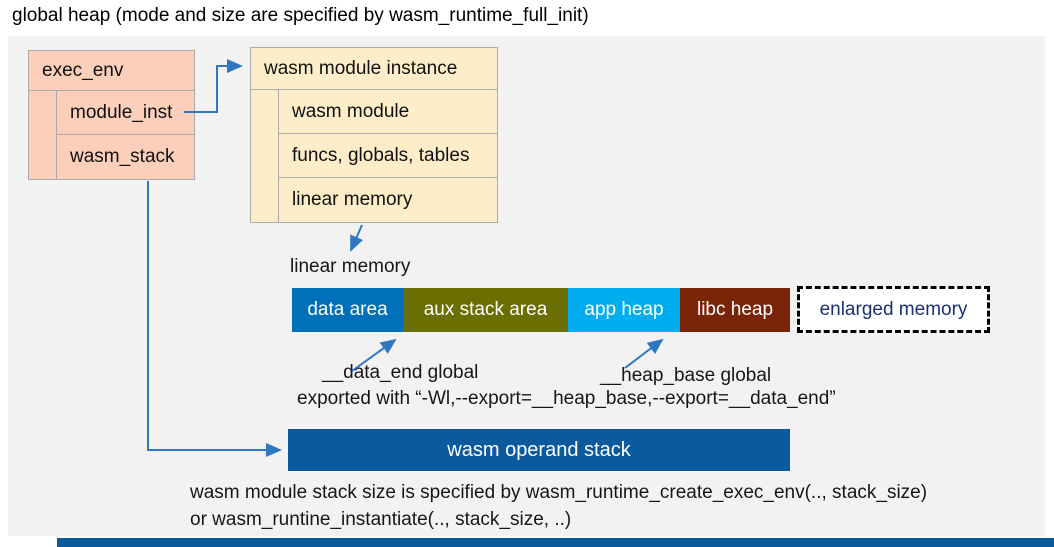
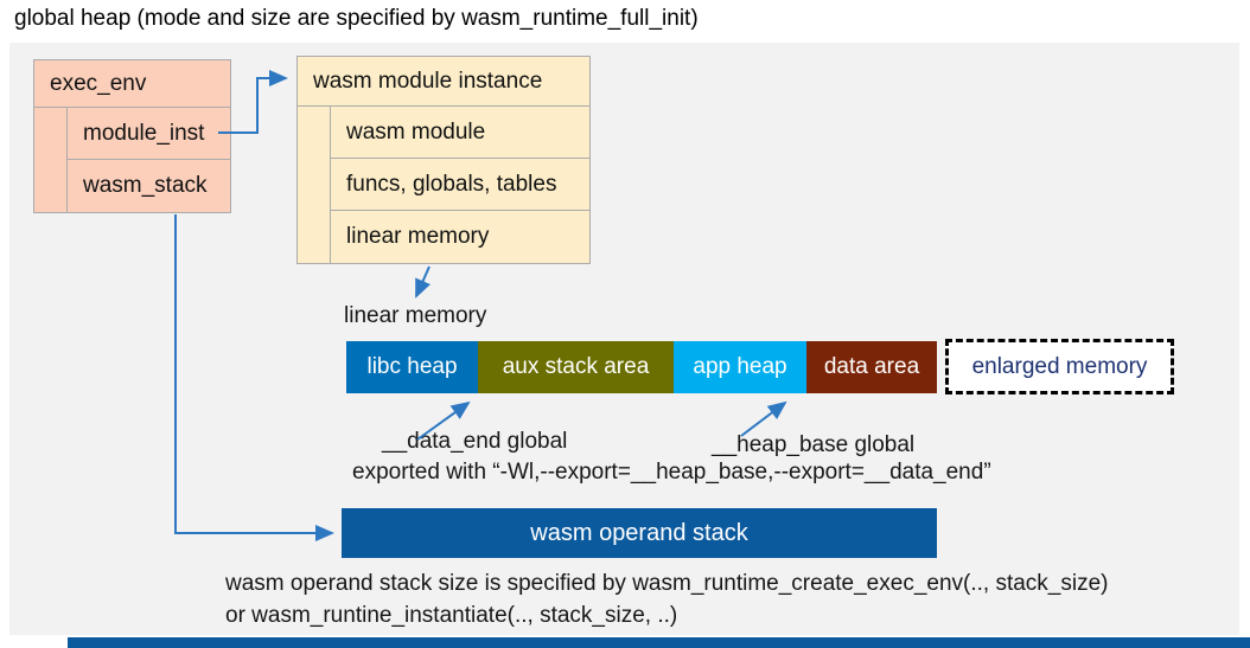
  global heap (mode and size are specified by wasm_runtime_full_init)
  exec_env
  module_inst
  wasm_stack
  wasm module instance
  wasm module
  funcs, globals, tables
  linear memory
  linear memory
- data area
+ libc heap
  aux stack area
  app heap
- libc heap
+ data area
  enlarged memory
  __data_end global
  __heap_base global
  exported with “-Wl,--export=__heap_base,--export=__data_end”
  wasm operand stack
- wasm module stack size is specified by wasm_runtime_create_exec_env(.., stack_size)
+ wasm operand stack size is specified by wasm_runtime_create_exec_env(.., stack_size)
  or wasm_runtine_instantiate(.., stack_size, ..)
